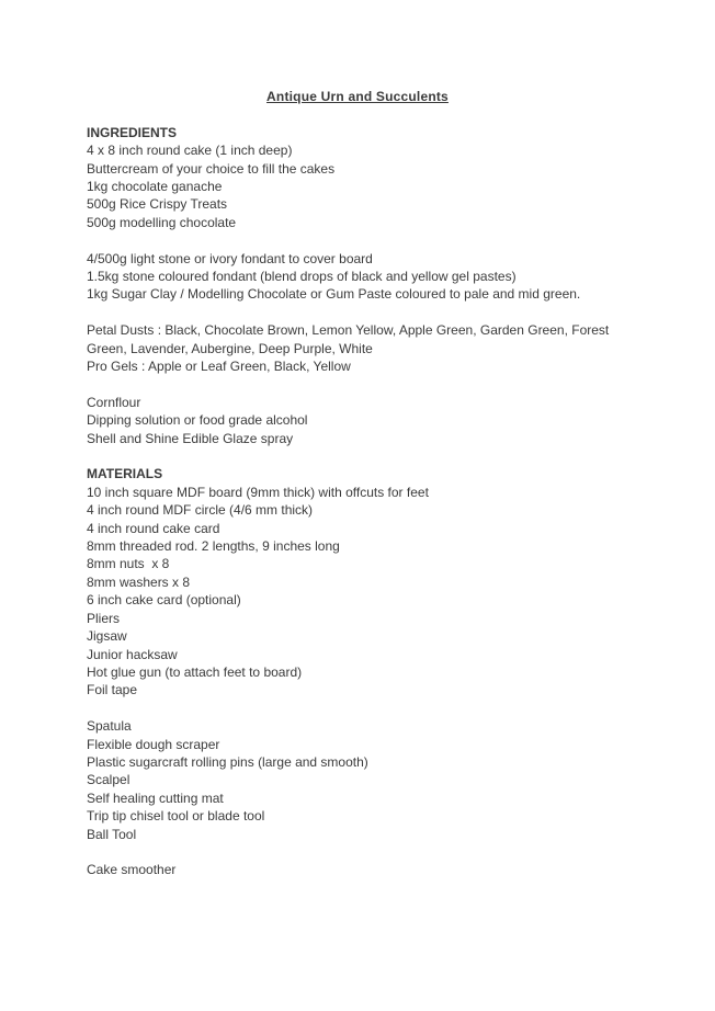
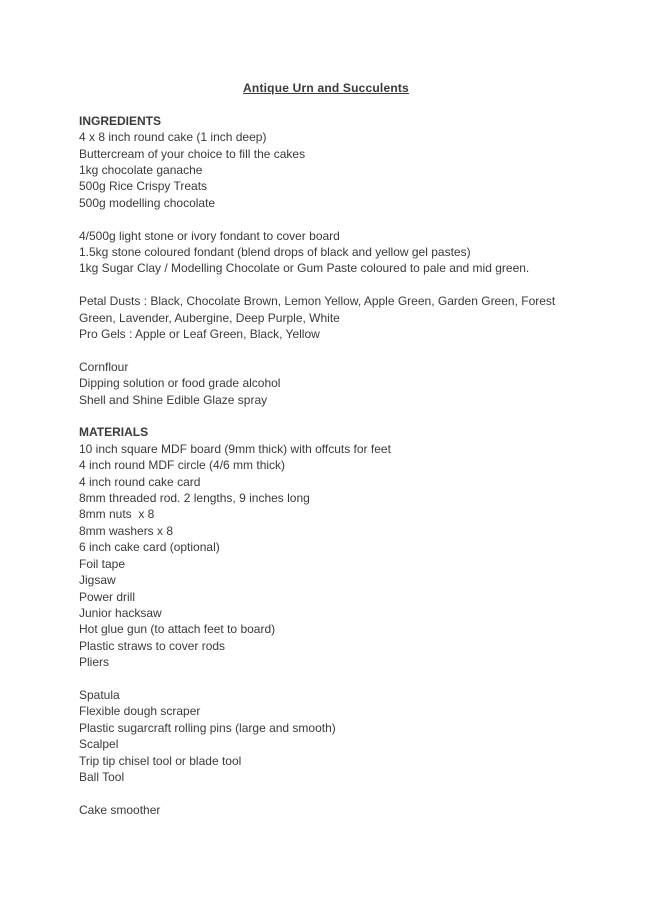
  Antique Urn and Succulents
  INGREDIENTS
  4 x 8 inch round cake (1 inch deep)
  Buttercream of your choice to fill the cakes
  1kg chocolate ganache
  500g Rice Crispy Treats
  500g modelling chocolate
  4/500g light stone or ivory fondant to cover board
  1.5kg stone coloured fondant (blend drops of black and yellow gel pastes)
  1kg Sugar Clay / Modelling Chocolate or Gum Paste coloured to pale and mid green.
  Petal Dusts : Black, Chocolate Brown, Lemon Yellow, Apple Green, Garden Green, Forest
  Green, Lavender, Aubergine, Deep Purple, White
  Pro Gels : Apple or Leaf Green, Black, Yellow
  Cornflour
  Dipping solution or food grade alcohol
  Shell and Shine Edible Glaze spray
  MATERIALS
  10 inch square MDF board (9mm thick) with offcuts for feet
  4 inch round MDF circle (4/6 mm thick)
  4 inch round cake card
  8mm threaded rod. 2 lengths, 9 inches long
  8mm nuts x 8
  8mm washers x 8
  6 inch cake card (optional)
- Pliers
+ Foil tape
  Jigsaw
+ Power drill
  Junior hacksaw
  Hot glue gun (to attach feet to board)
+ Plastic straws to cover rods
- Foil tape
+ Pliers
  Spatula
  Flexible dough scraper
  Plastic sugarcraft rolling pins (large and smooth)
  Scalpel
- Self healing cutting mat
  Trip tip chisel tool or blade tool
  Ball Tool
  Cake smoother
